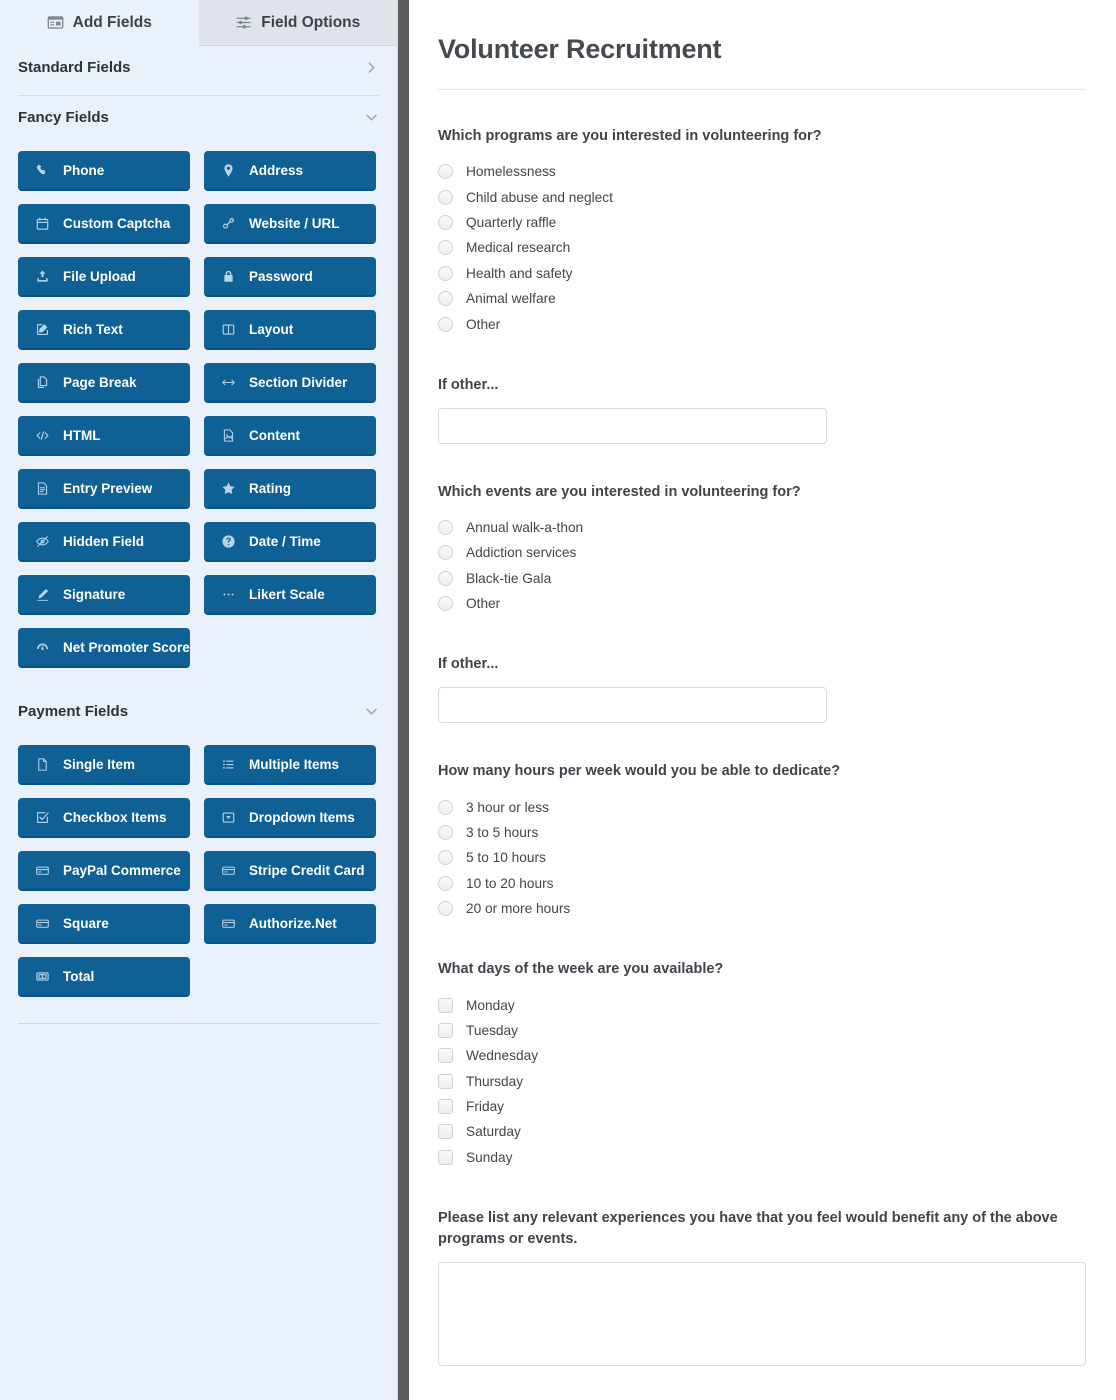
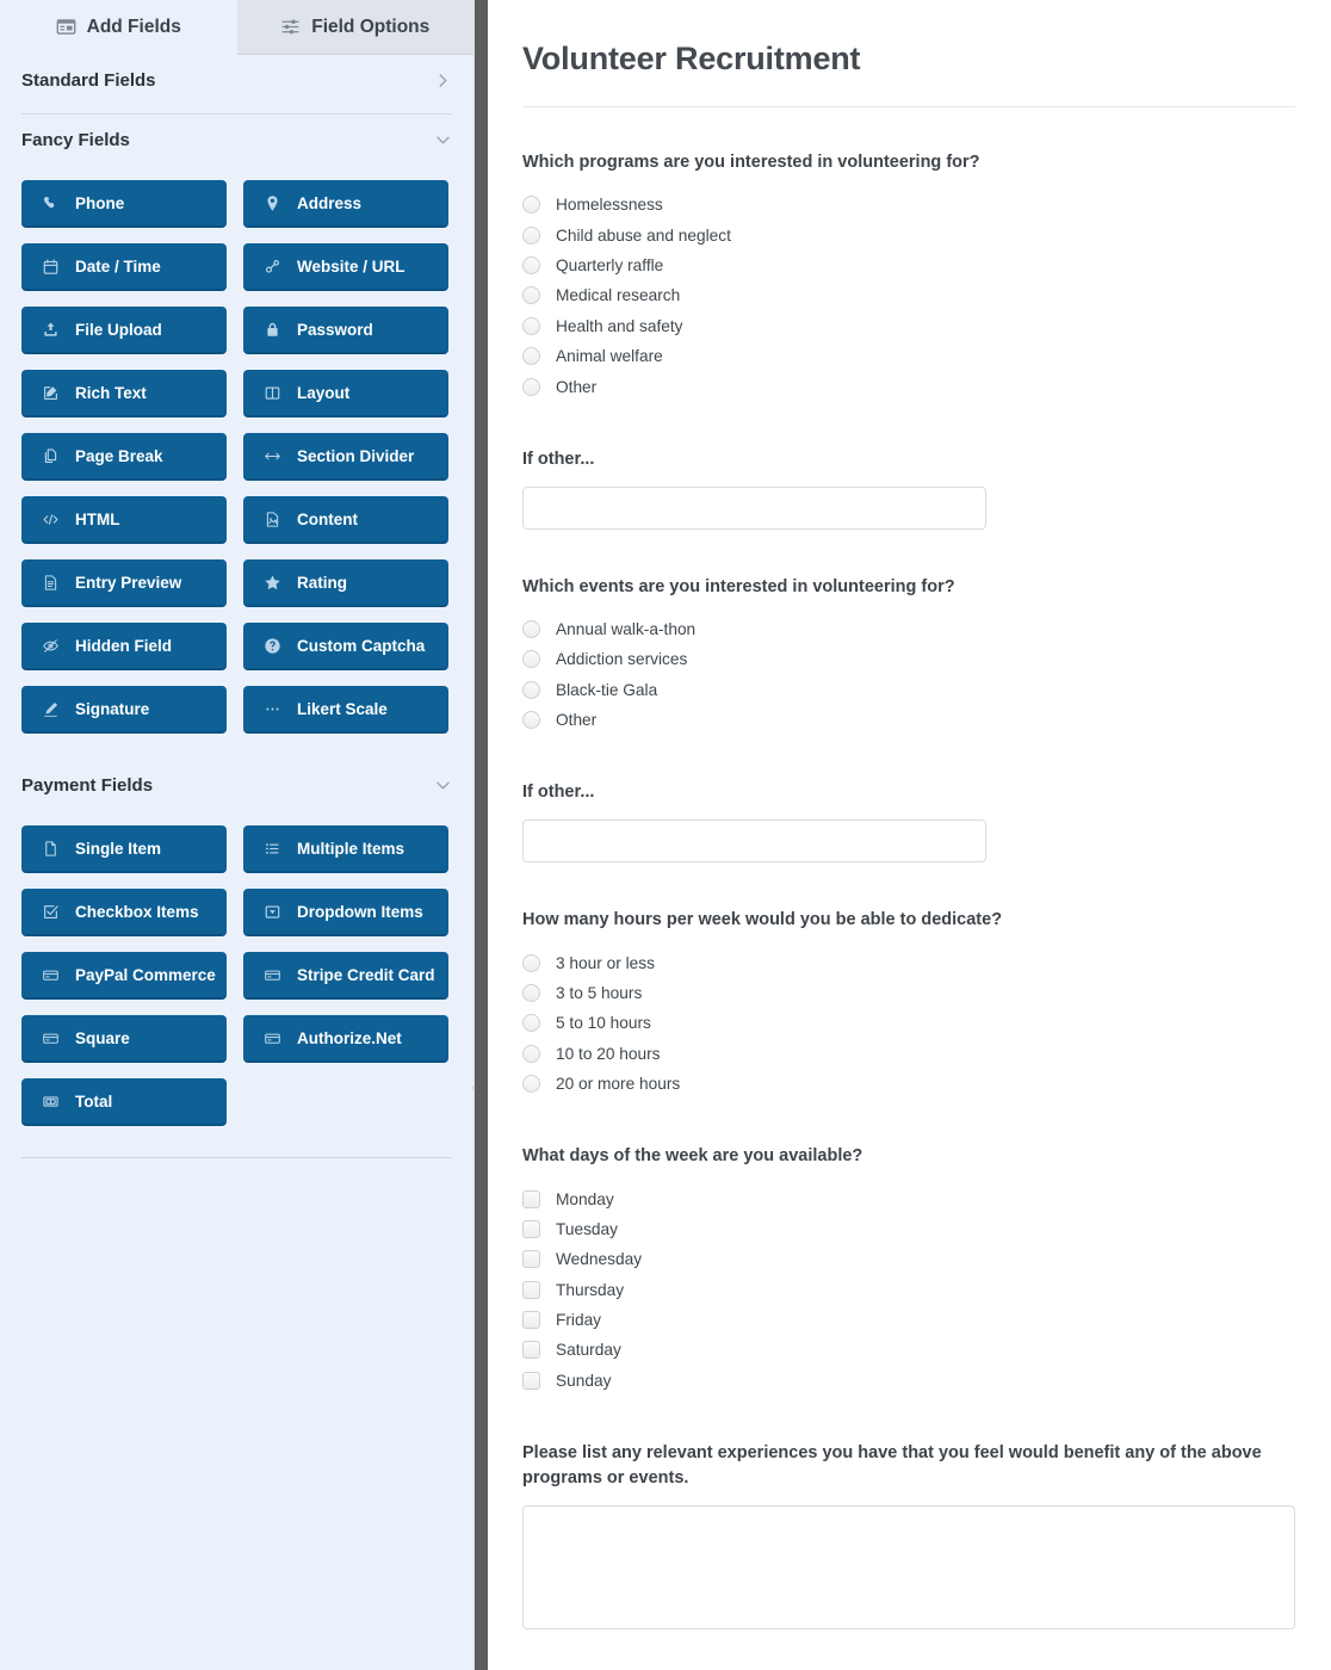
  Add Fields
  Field Options
  Standard Fields
  Fancy Fields
  Phone
  Address
- Custom Captcha
+ Date / Time
  Website / URL
  File Upload
  Password
  Rich Text
  Layout
  Page Break
  Section Divider
  HTML
  Content
  Entry Preview
  Rating
  Hidden Field
- Date / Time
+ Custom Captcha
  Signature
  Likert Scale
- Net Promoter Score
  Payment Fields
  Single Item
  Multiple Items
  Checkbox Items
  Dropdown Items
  PayPal Commerce
  Stripe Credit Card
  Square
  Authorize.Net
  Total
  Volunteer Recruitment
  Which programs are you interested in volunteering for?
  Homelessness
  Child abuse and neglect
  Quarterly raffle
  Medical research
  Health and safety
  Animal welfare
  Other
  If other...
  Which events are you interested in volunteering for?
  Annual walk-a-thon
  Addiction services
  Black-tie Gala
  Other
  If other...
  How many hours per week would you be able to dedicate?
  3 hour or less
  3 to 5 hours
  5 to 10 hours
  10 to 20 hours
  20 or more hours
  What days of the week are you available?
  Monday
  Tuesday
  Wednesday
  Thursday
  Friday
  Saturday
  Sunday
  Please list any relevant experiences you have that you feel would benefit any of the above programs or events.
